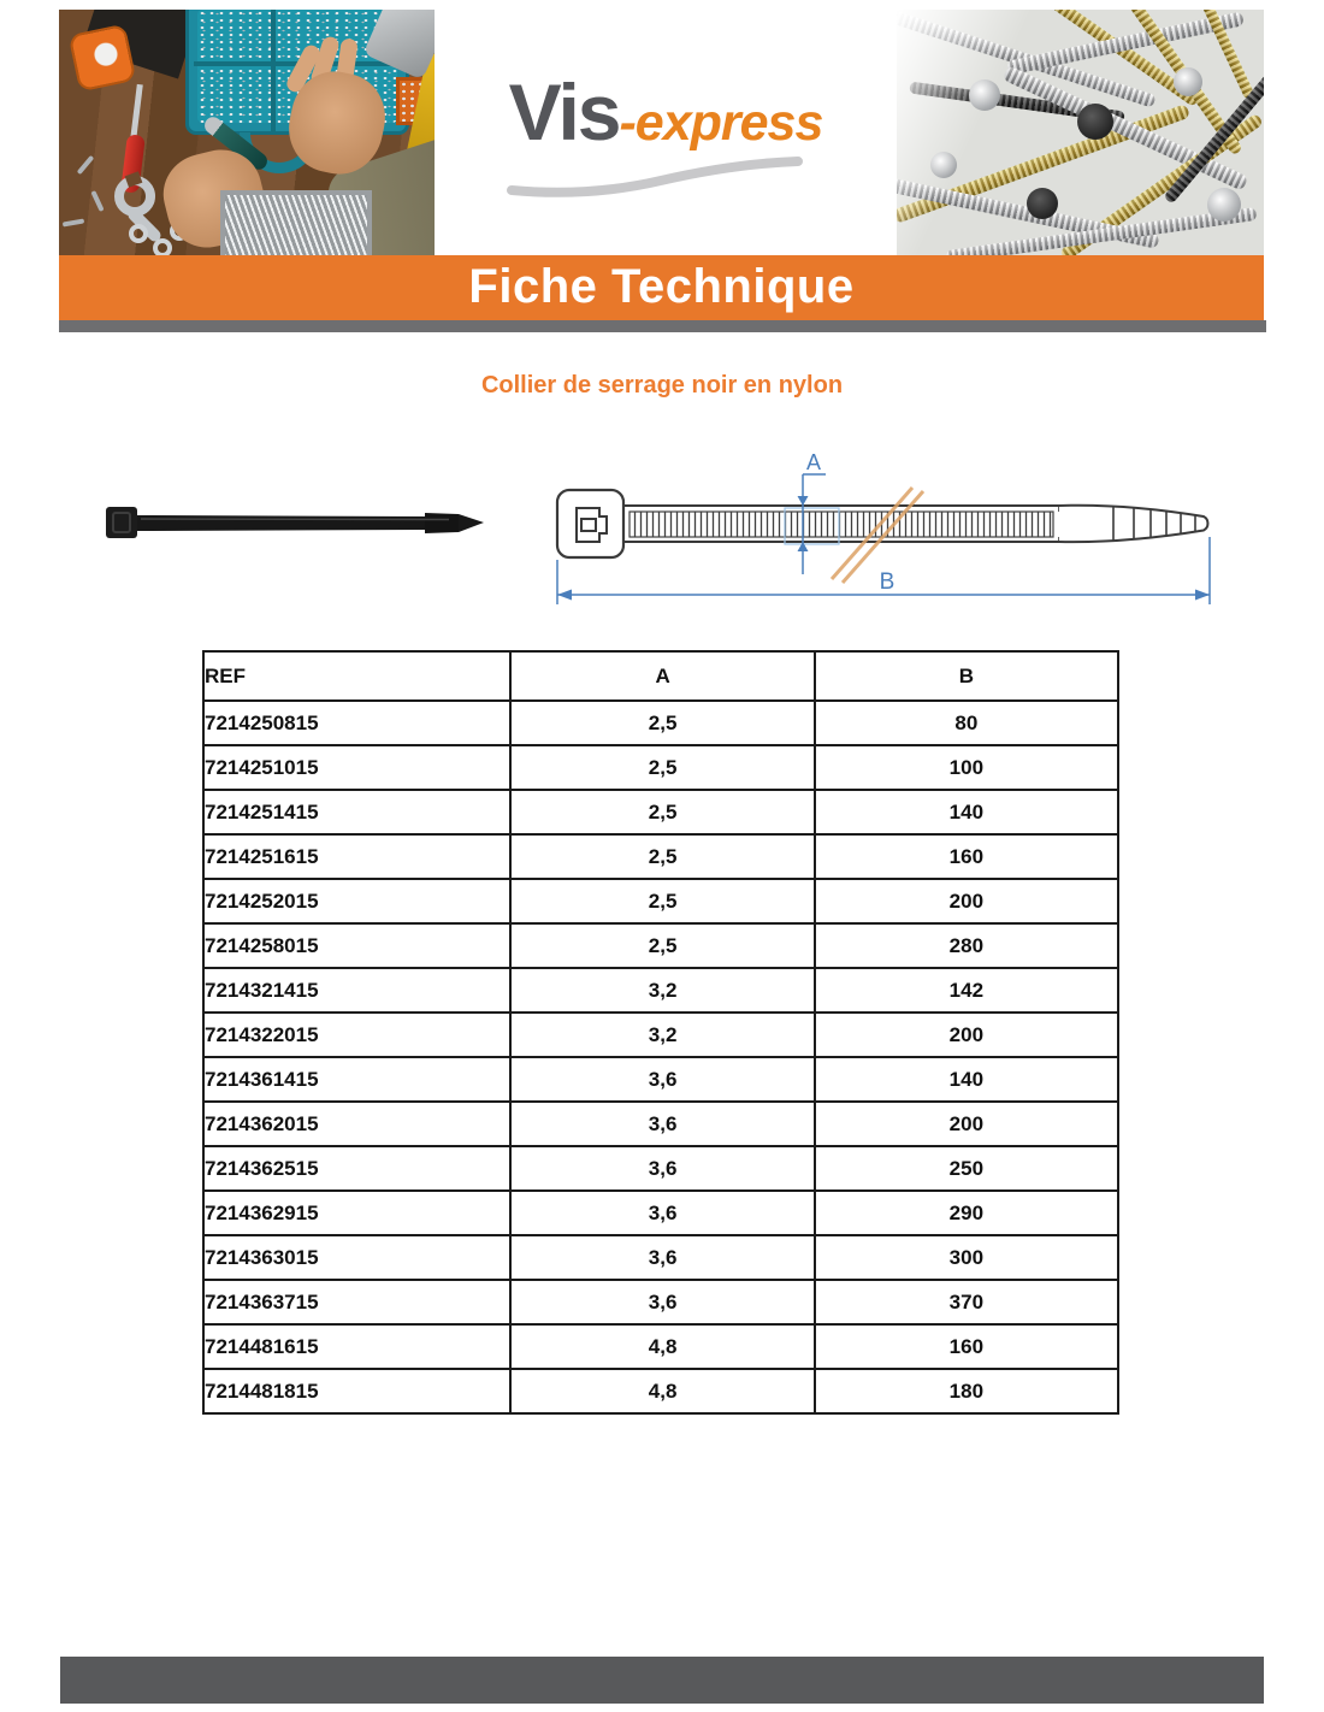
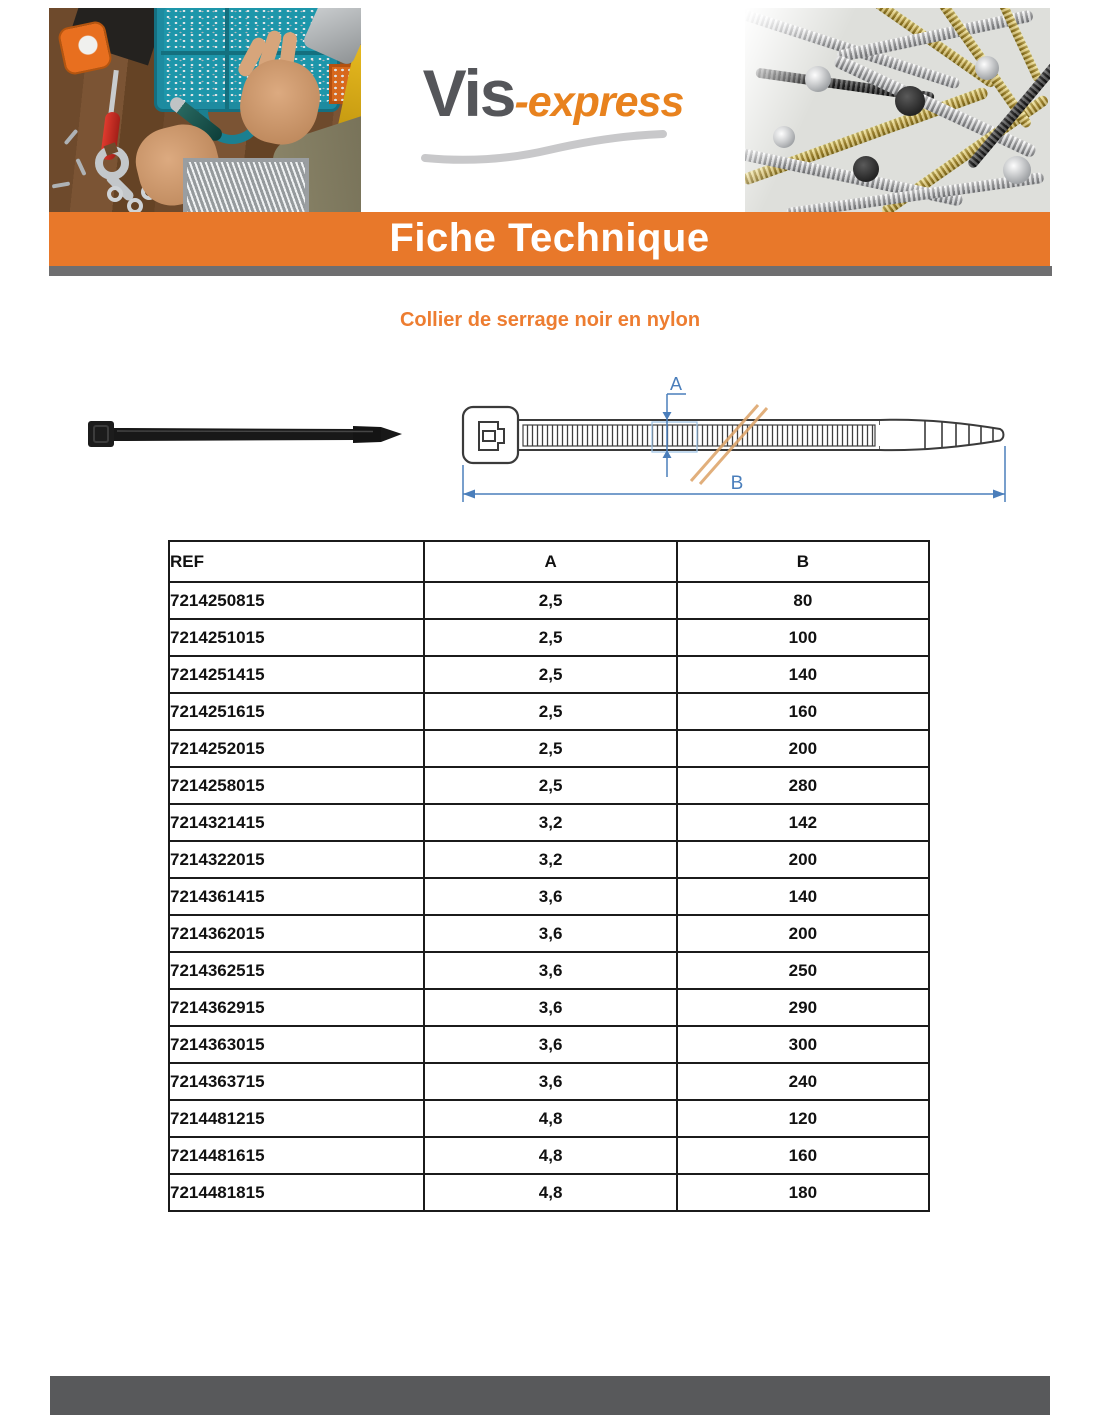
  Vis
  -express
  Fiche Technique
  Collier de serrage noir en nylon
  A
  B
  REF	A	B
  7214250815	2,5	80
  7214251015	2,5	100
  7214251415	2,5	140
  7214251615	2,5	160
  7214252015	2,5	200
  7214258015	2,5	280
  7214321415	3,2	142
  7214322015	3,2	200
  7214361415	3,6	140
  7214362015	3,6	200
  7214362515	3,6	250
  7214362915	3,6	290
  7214363015	3,6	300
- 7214363715	3,6	370
+ 7214363715	3,6	240
+ 7214481215	4,8	120
  7214481615	4,8	160
  7214481815	4,8	180
